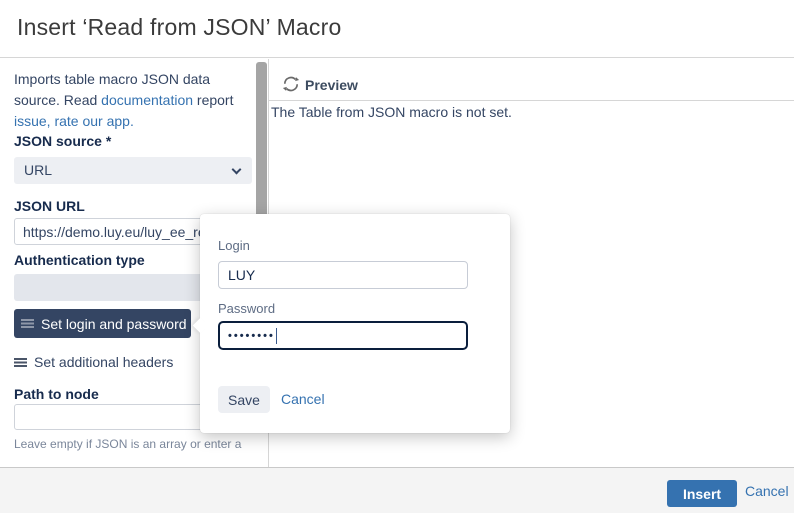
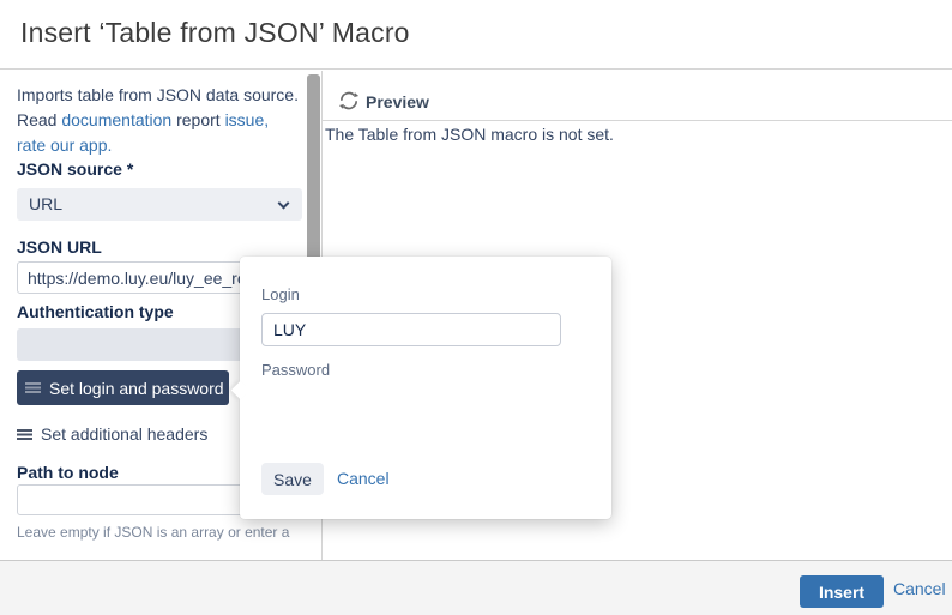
- Insert ‘Read from JSON’ Macro
+ Insert ‘Table from JSON’ Macro
- Imports table macro JSON data source. Read documentation report issue, rate our app.
+ Imports table from JSON data source. Read documentation report issue, rate our app.
  JSON source *
  URL
  JSON URL
  https://demo.luy.eu/luy_ee_r
  Authentication type
  Set login and password
  Set additional headers
  Path to node
  Leave empty if JSON is an array or enter a
  Preview
  The Table from JSON macro is not set.
  Insert
  Cancel
  Login
  LUY
  Password
- ••••••••
  Save
  Cancel
